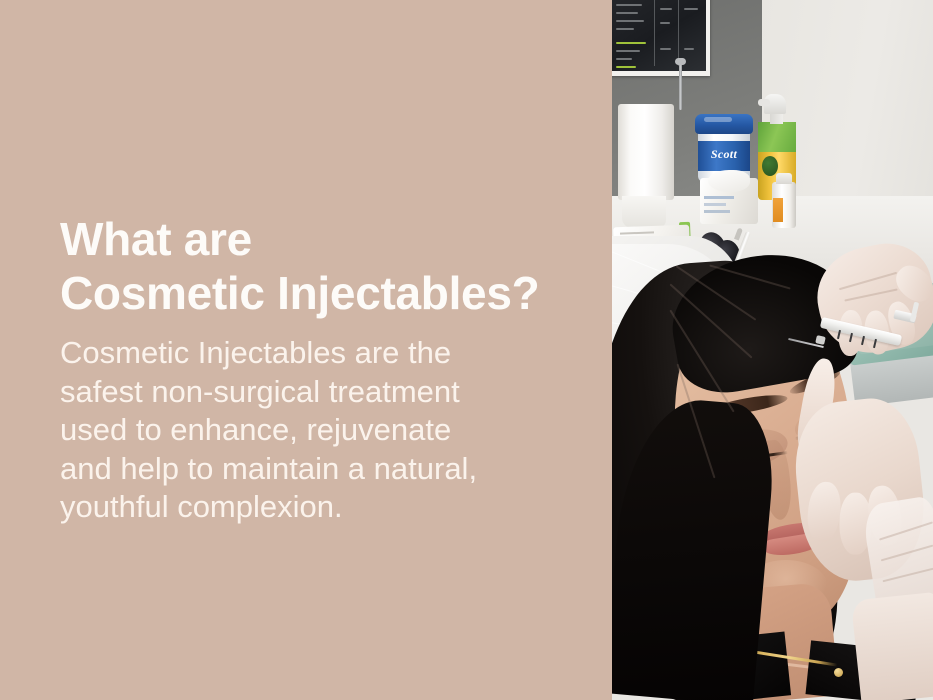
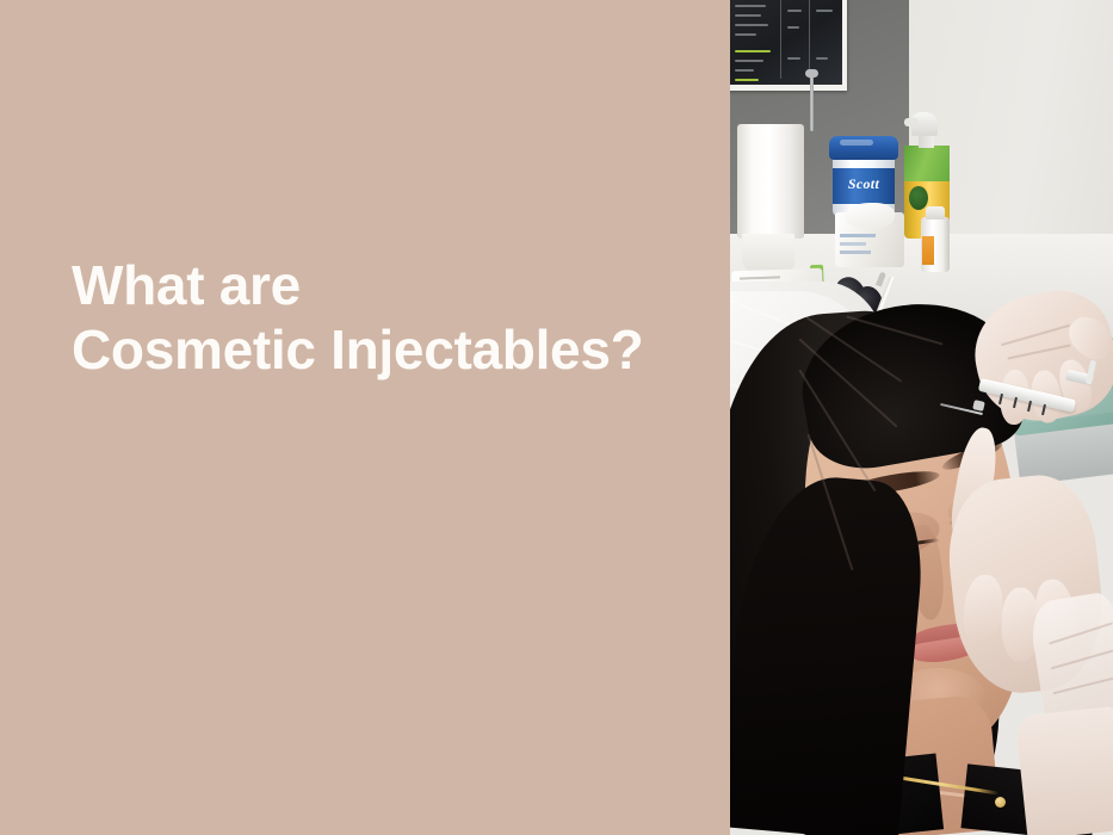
  What are
  Cosmetic Injectables?
- Cosmetic Injectables are the
- safest non-surgical treatment
- used to enhance, rejuvenate
- and help to maintain a natural,
- youthful complexion.
  Scott
